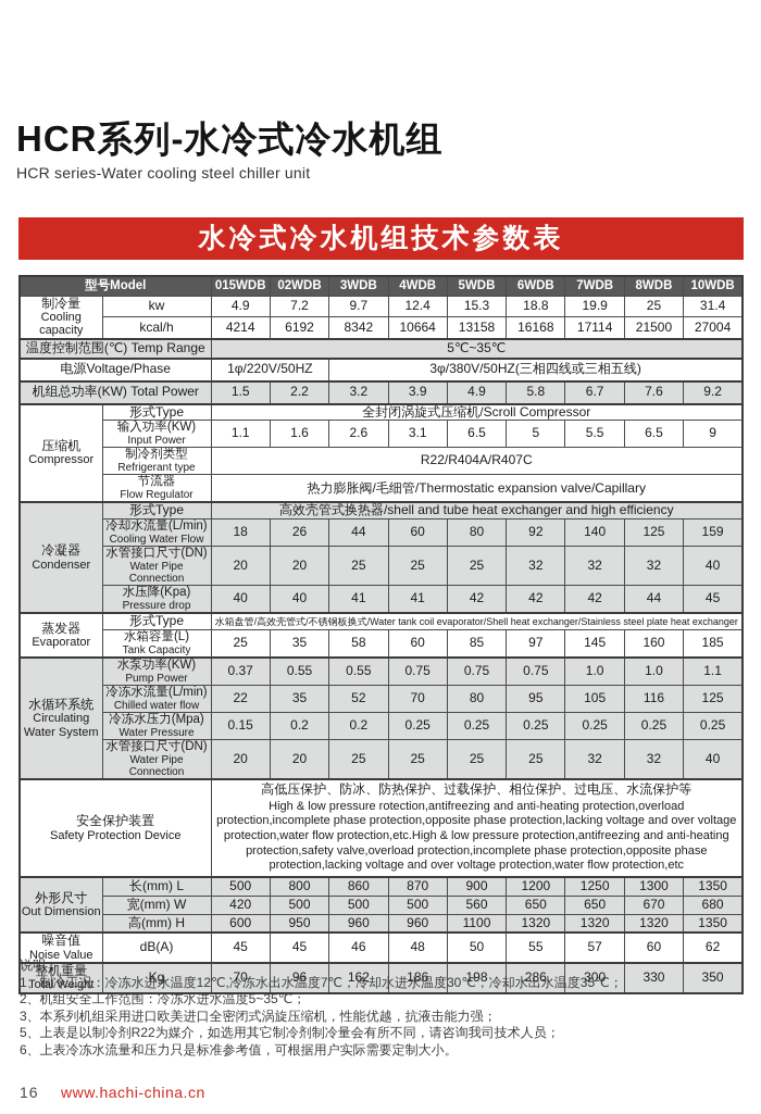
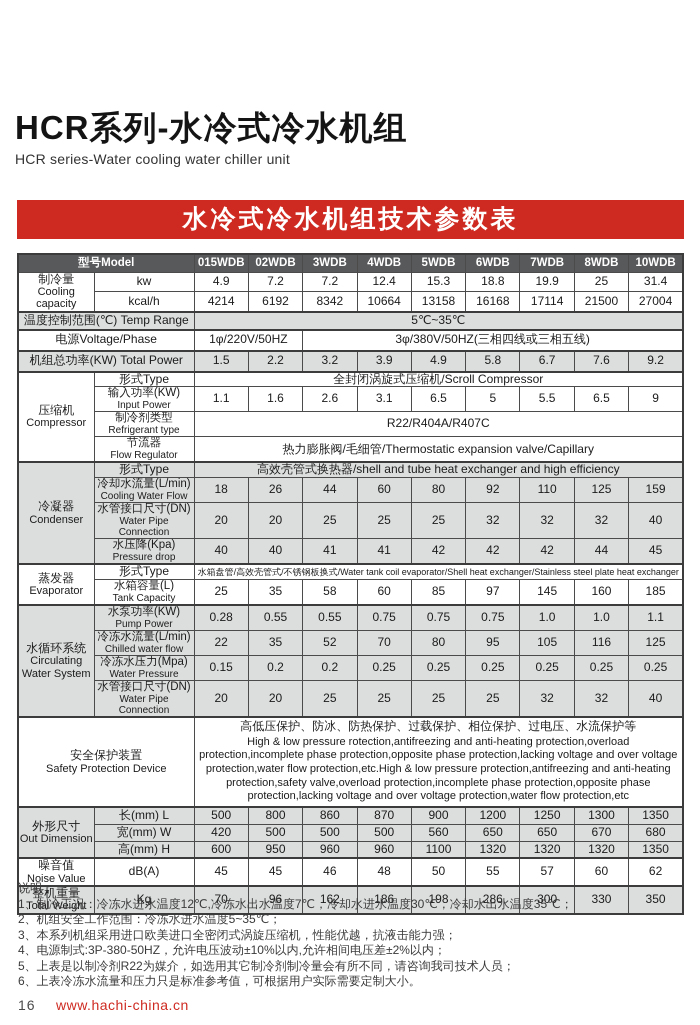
  HCR系列-水冷式冷水机组
- HCR series-Water cooling steel chiller unit
+ HCR series-Water cooling water chiller unit
  水冷式冷水机组技术参数表
  型号Model	015WDB	02WDB	3WDB	4WDB	5WDB	6WDB	7WDB	8WDB	10WDB
- 制冷量Cooling capacity	kw	4.9	7.2	9.7	12.4	15.3	18.8	19.9	25	31.4
+ 制冷量Cooling capacity	kw	4.9	7.2	7.2	12.4	15.3	18.8	19.9	25	31.4
  kcal/h	4214	6192	8342	10664	13158	16168	17114	21500	27004
  温度控制范围(℃) Temp Range	5℃~35℃
  电源Voltage/Phase	1φ/220V/50HZ	3φ/380V/50HZ(三相四线或三相五线)
  机组总功率(KW) Total Power	1.5	2.2	3.2	3.9	4.9	5.8	6.7	7.6	9.2
  压缩机Compressor	形式Type	全封闭涡旋式压缩机/Scroll Compressor
  输入功率(KW)Input Power	1.1	1.6	2.6	3.1	6.5	5	5.5	6.5	9
  制冷剂类型Refrigerant type	R22/R404A/R407C
  节流器Flow Regulator	热力膨胀阀/毛细管/Thermostatic expansion valve/Capillary
  冷凝器Condenser	形式Type	高效壳管式换热器/shell and tube heat exchanger and high efficiency
- 冷却水流量(L/min)Cooling Water Flow	18	26	44	60	80	92	140	125	159
+ 冷却水流量(L/min)Cooling Water Flow	18	26	44	60	80	92	110	125	159
  水管接口尺寸(DN)Water Pipe Connection	20	20	25	25	25	32	32	32	40
  水压降(Kpa)Pressure drop	40	40	41	41	42	42	42	44	45
  蒸发器Evaporator	形式Type	水箱盘管/高效壳管式/不锈钢板换式/Water tank coil evaporator/Shell heat exchanger/Stainless steel plate heat exchanger
  水箱容量(L)Tank Capacity	25	35	58	60	85	97	145	160	185
- 水循环系统Circulating Water System	水泵功率(KW)Pump Power	0.37	0.55	0.55	0.75	0.75	0.75	1.0	1.0	1.1
+ 水循环系统Circulating Water System	水泵功率(KW)Pump Power	0.28	0.55	0.55	0.75	0.75	0.75	1.0	1.0	1.1
  冷冻水流量(L/min)Chilled water flow	22	35	52	70	80	95	105	116	125
  冷冻水压力(Mpa)Water Pressure	0.15	0.2	0.2	0.25	0.25	0.25	0.25	0.25	0.25
  水管接口尺寸(DN)Water Pipe Connection	20	20	25	25	25	25	32	32	40
  安全保护装置Safety Protection Device	高低压保护、防冰、防热保护、过载保护、相位保护、过电压、水流保护等High & low pressure rotection,antifreezing and anti-heating protection,overload protection,incomplete phase protection,opposite phase protection,lacking voltage and over voltage protection,water flow protection,etc.High & low pressure protection,antifreezing and anti-heating protection,safety valve,overload protection,incomplete phase protection,opposite phase protection,lacking voltage and over voltage protection,water flow protection,etc
  外形尺寸Out Dimension	长(mm) L	500	800	860	870	900	1200	1250	1300	1350
  宽(mm) W	420	500	500	500	560	650	650	670	680
  高(mm) H	600	950	960	960	1100	1320	1320	1320	1350
  噪音值Noise Value	dB(A)	45	45	46	48	50	55	57	60	62
  整机重量Total Weight	Kg	70	96	162	186	198	286	300	330	350
  说明：
  1、制冷工况：冷冻水进水温度12℃,冷冻水出水温度7℃，冷却水进水温度30℃，冷却水出水温度35℃；
  2、机组安全工作范围：冷冻水进水温度5~35℃；
  3、本系列机组采用进口欧美进口全密闭式涡旋压缩机，性能优越，抗液击能力强；
+ 4、电源制式:3P-380-50HZ，允许电压波动±10%以内,允许相间电压差±2%以内；
  5、上表是以制冷剂R22为媒介，如选用其它制冷剂制冷量会有所不同，请咨询我司技术人员；
  6、上表冷冻水流量和压力只是标准参考值，可根据用户实际需要定制大小。
  16
  www.hachi-china.cn
